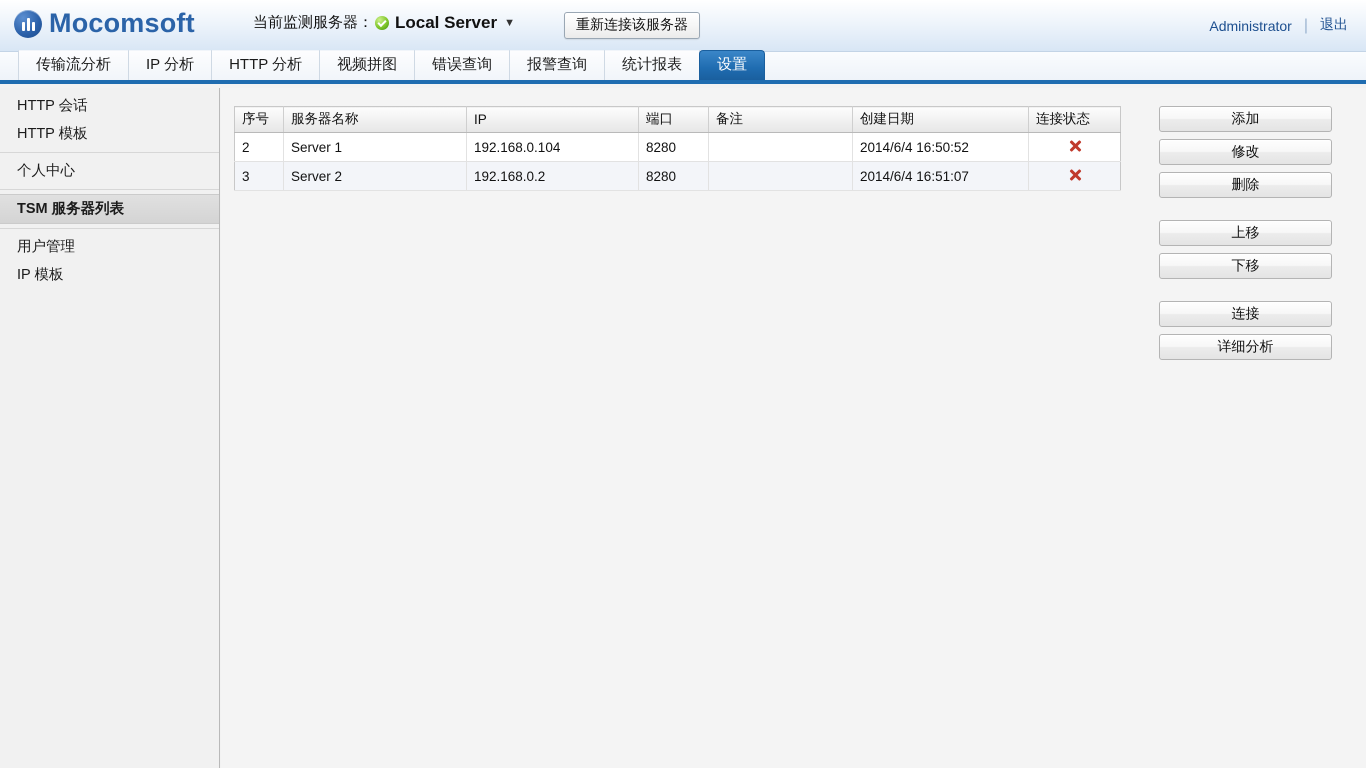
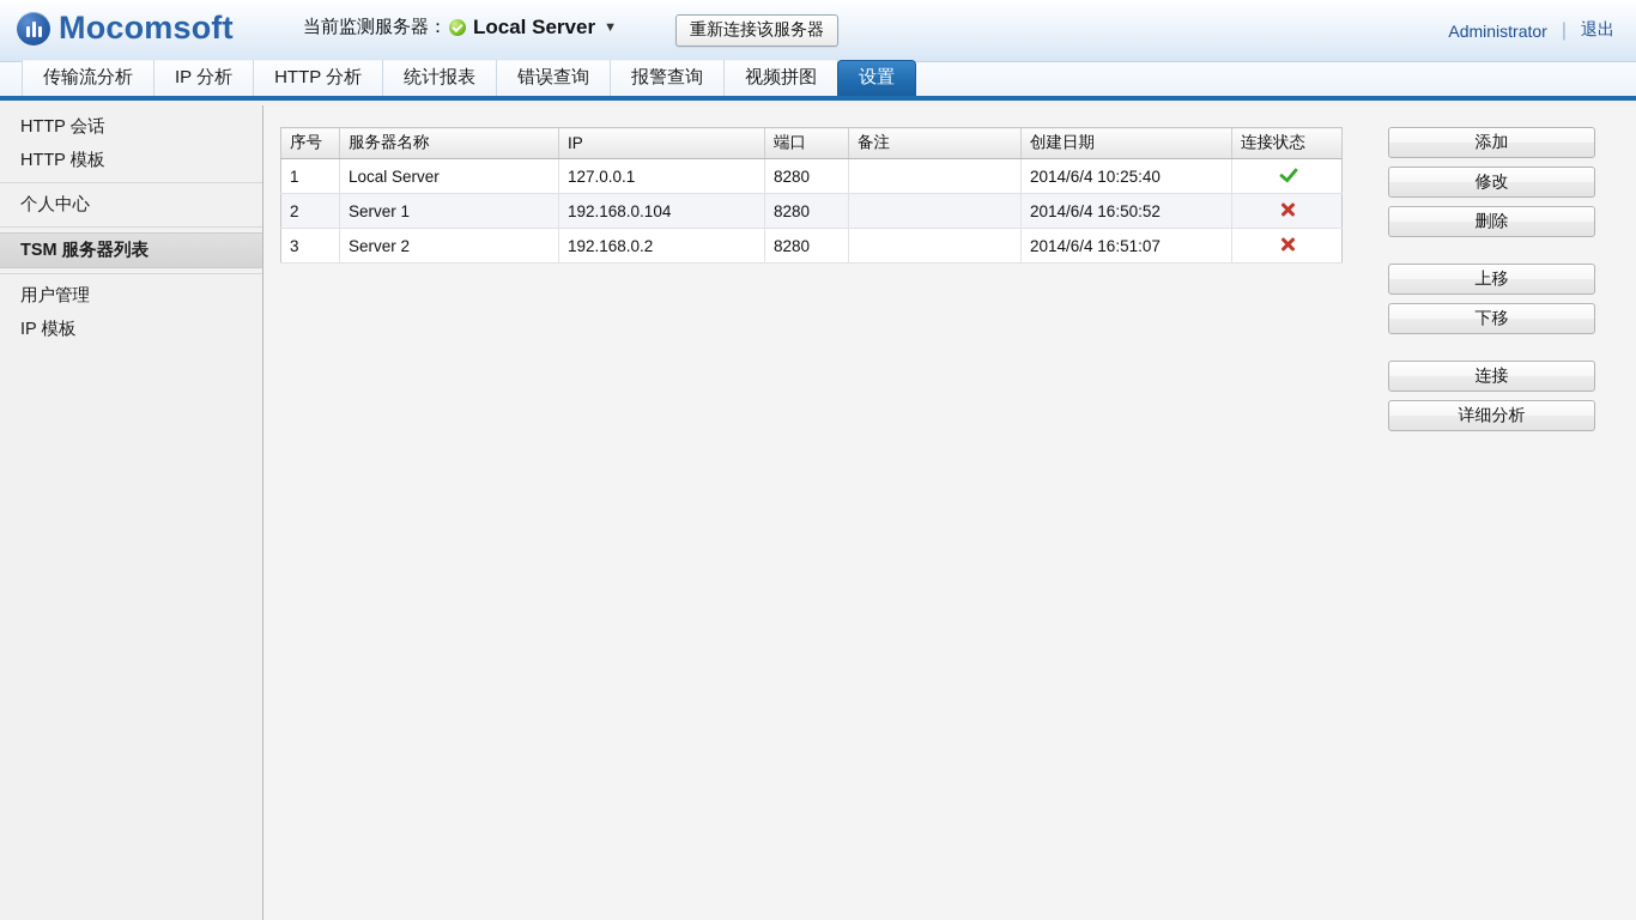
  Mocomsoft
  当前监测服务器：
  Local Server
  ▼
  重新连接该服务器
  Administrator
  |
  退出
  传输流分析
  IP 分析
  HTTP 分析
- 视频拼图
+ 统计报表
  错误查询
  报警查询
- 统计报表
+ 视频拼图
  设置
  HTTP 会话
  HTTP 模板
  个人中心
  TSM 服务器列表
  用户管理
  IP 模板
  序号	服务器名称	IP	端口	备注	创建日期	连接状态
+ 1	Local Server	127.0.0.1	8280		2014/6/4 10:25:40
  2	Server 1	192.168.0.104	8280		2014/6/4 16:50:52
  3	Server 2	192.168.0.2	8280		2014/6/4 16:51:07
  添加
  修改
  删除
  上移
  下移
  连接
  详细分析
